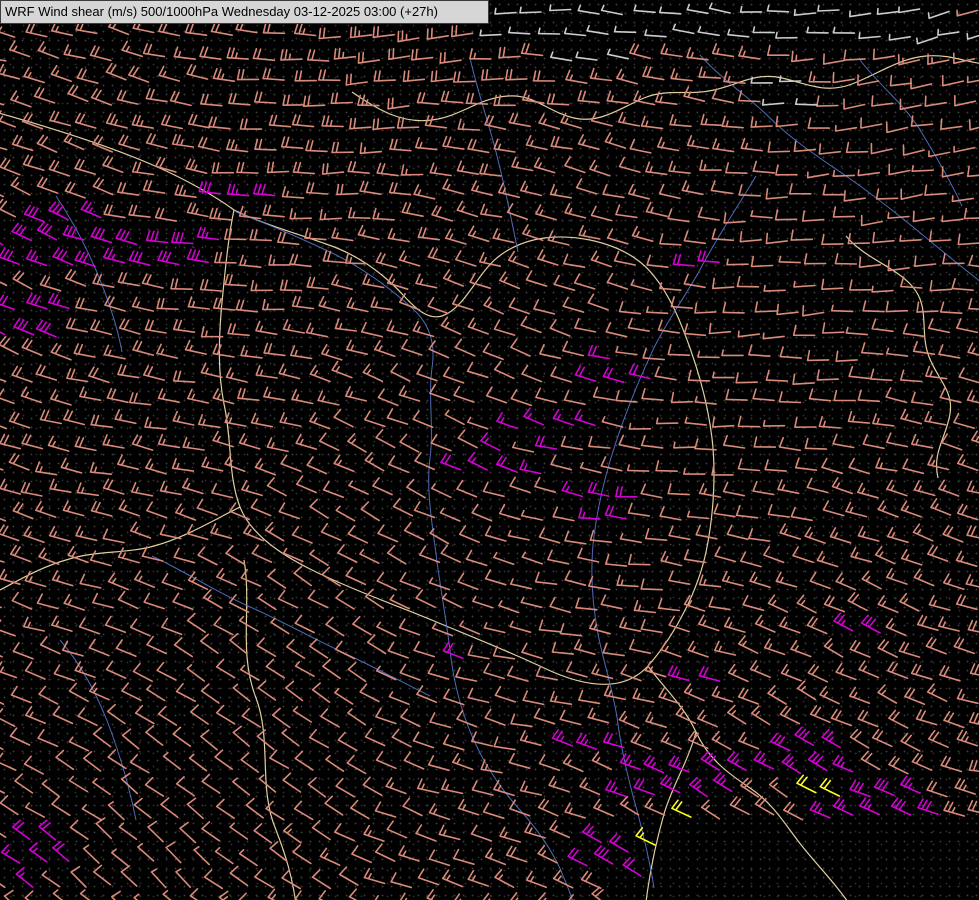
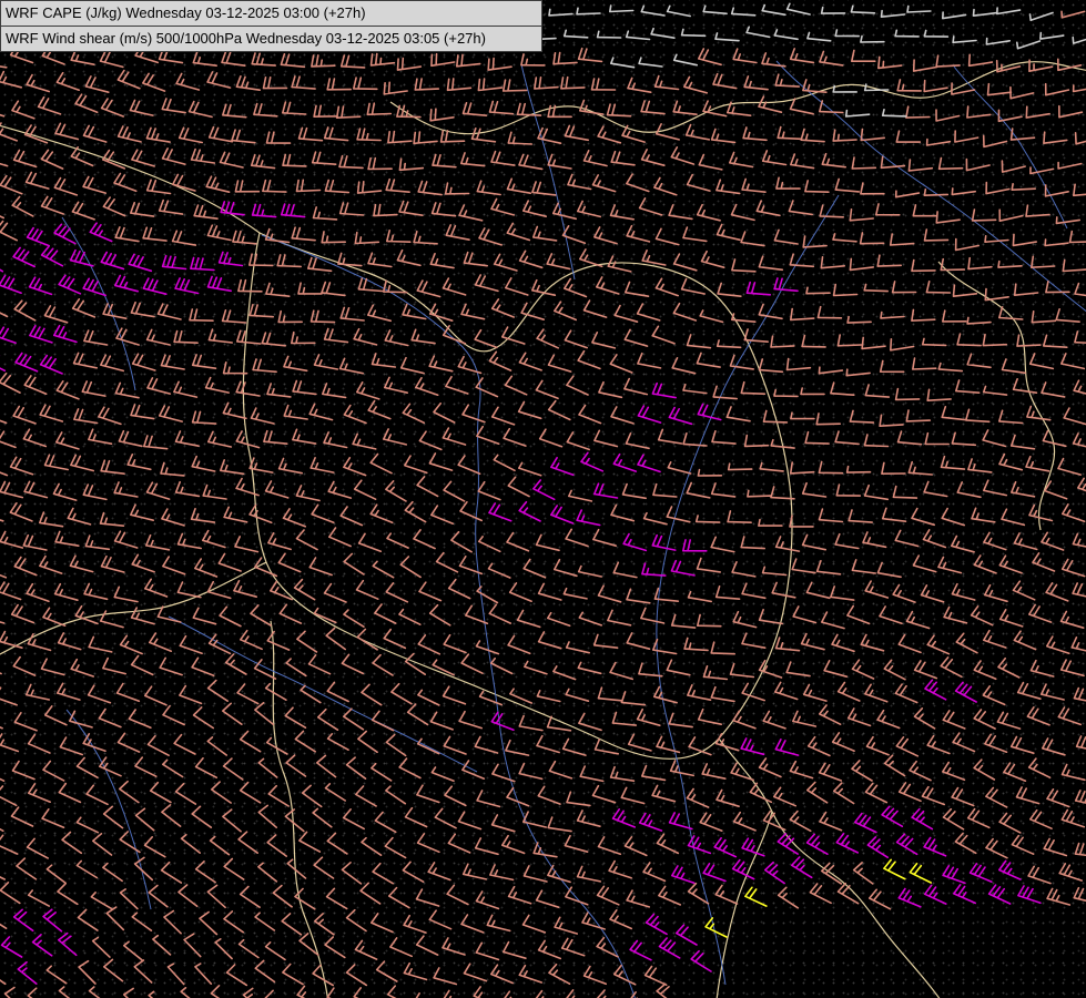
+ WRF CAPE (J/kg) Wednesday 03-12-2025 03:00 (+27h)
- WRF Wind shear (m/s) 500/1000hPa Wednesday 03-12-2025 03:00 (+27h)
+ WRF Wind shear (m/s) 500/1000hPa Wednesday 03-12-2025 03:05 (+27h)
